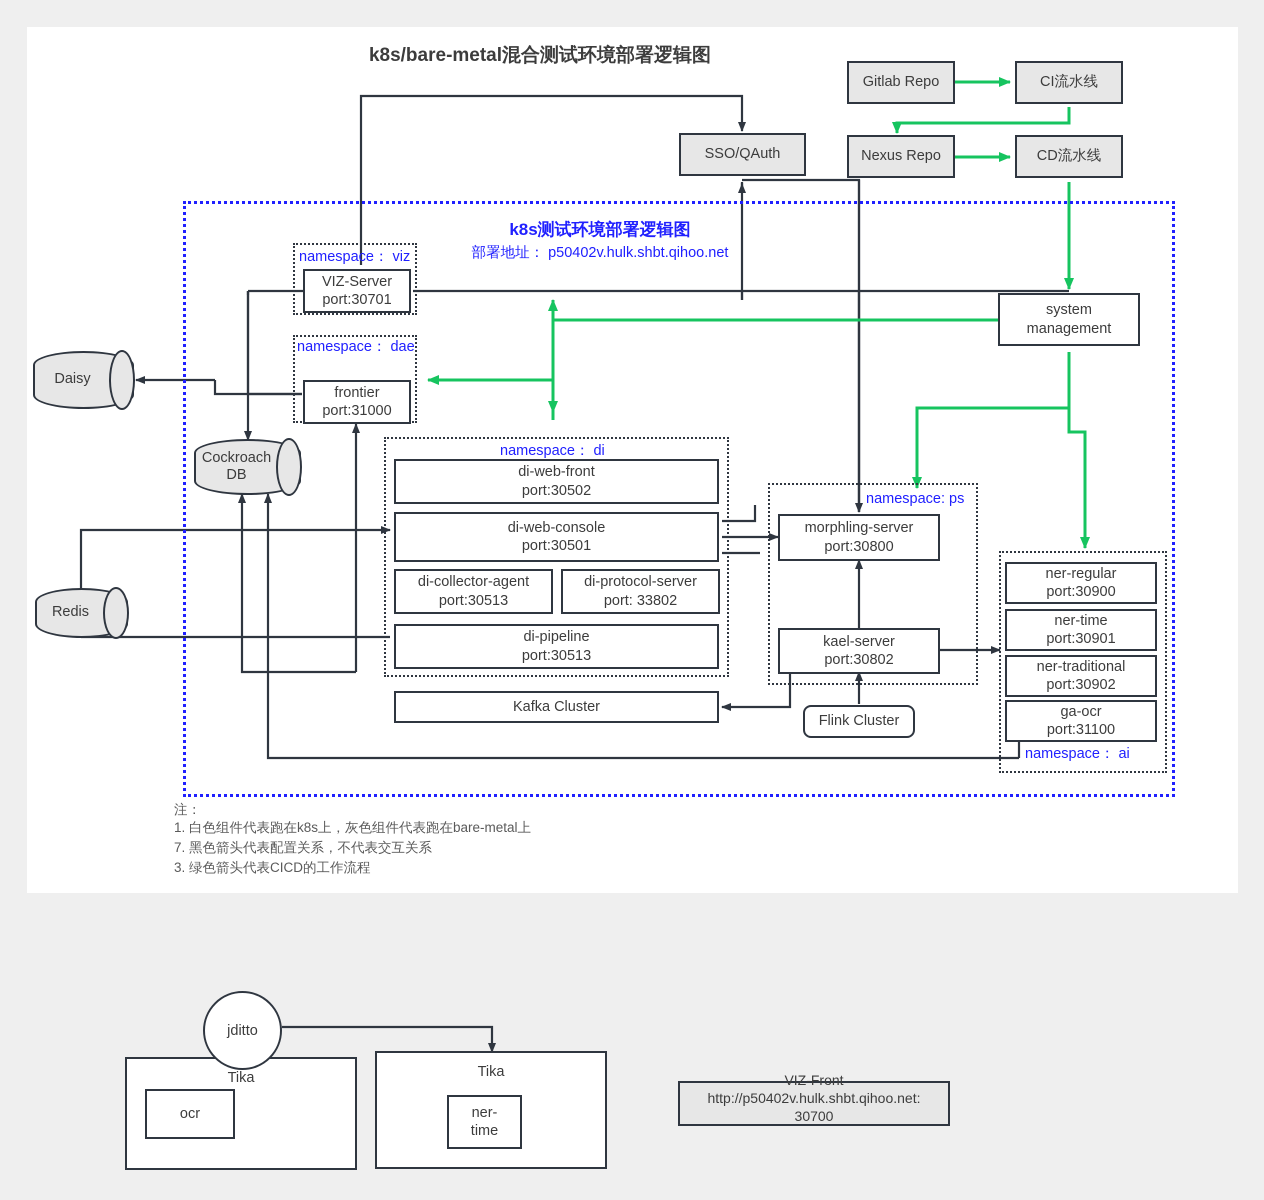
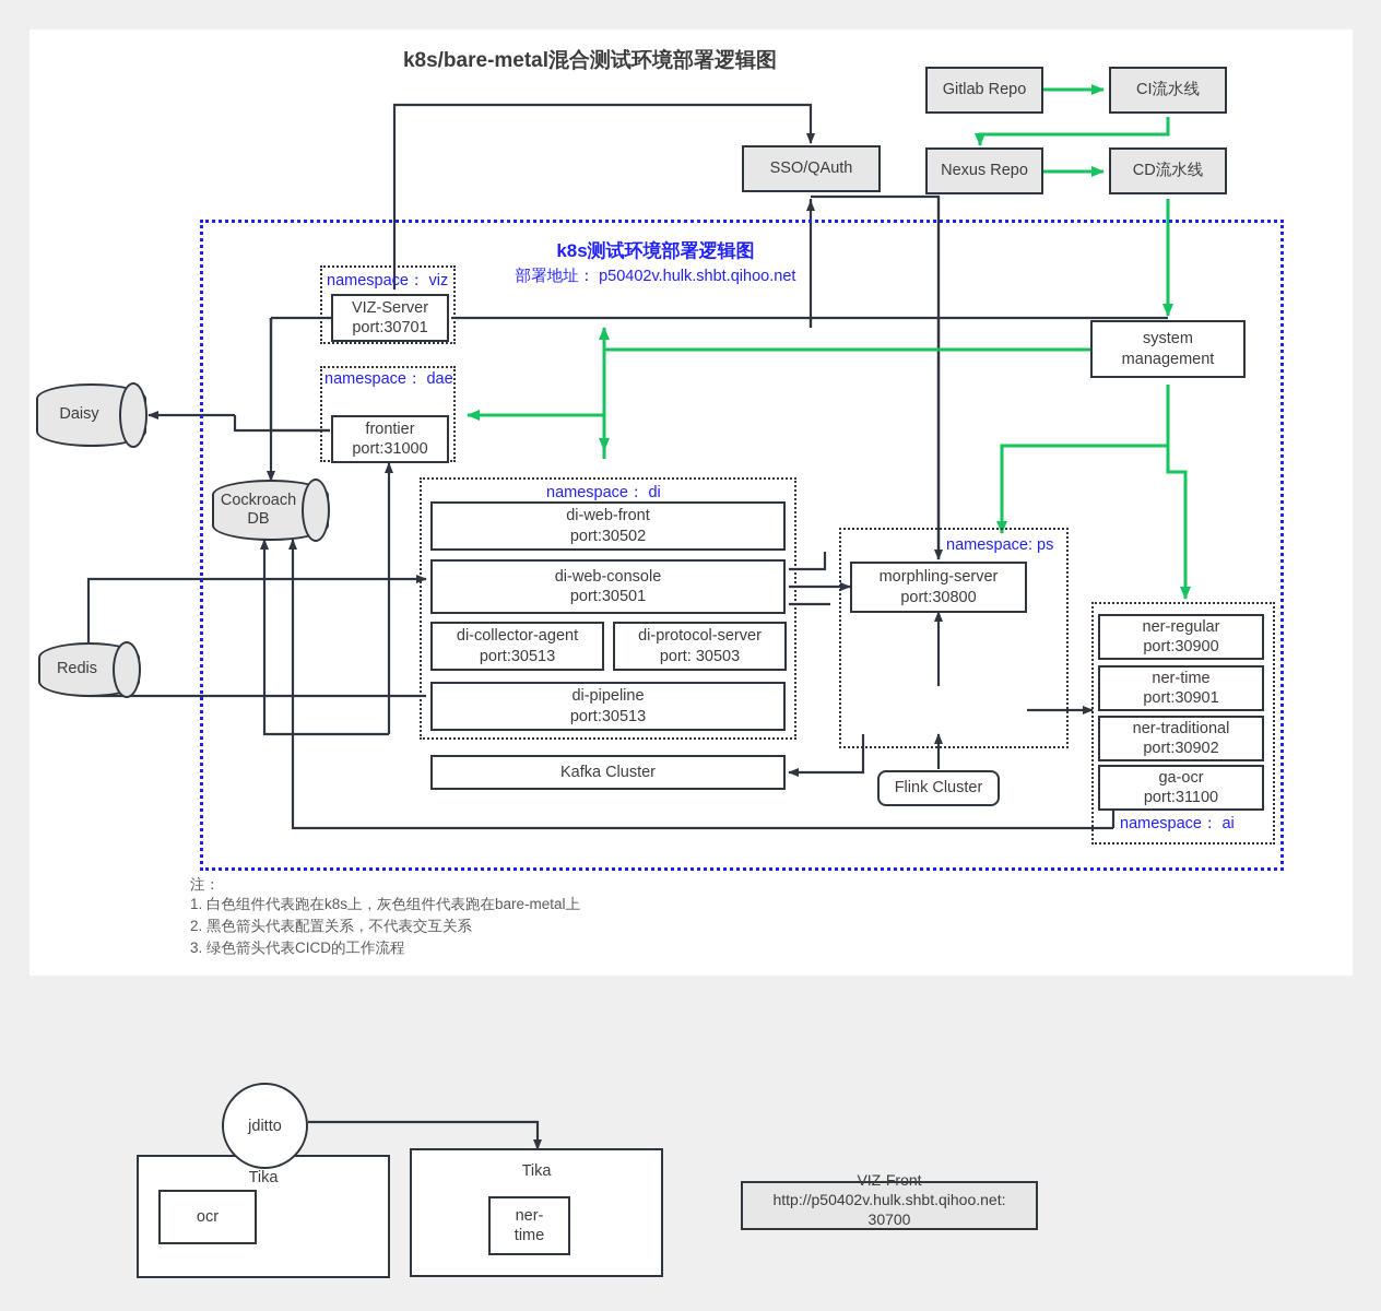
  k8s/bare-metal混合测试环境部署逻辑图
  k8s测试环境部署逻辑图
  部署地址： p50402v.hulk.shbt.qihoo.net
  Gitlab Repo
  CI流水线
  Nexus Repo
  CD流水线
  SSO/QAuth
  system
  management
  namespace： viz
  VIZ-Server
  port:30701
  namespace： dae
  frontier
  port:31000
  Daisy
  Cockroach
  DB
  Redis
  namespace： di
  di-web-front
  port:30502
  di-web-console
  port:30501
  di-collector-agent
  port:30513
  di-protocol-server
- port: 33802
+ port: 30503
  di-pipeline
  port:30513
  Kafka Cluster
  namespace: ps
  morphling-server
  port:30800
- kael-server
- port:30802
  Flink Cluster
  ner-regular
  port:30900
  ner-time
  port:30901
  ner-traditional
  port:30902
  ga-ocr
  port:31100
  namespace： ai
  注：
  1. 白色组件代表跑在k8s上，灰色组件代表跑在bare-metal上
- 7. 黑色箭头代表配置关系，不代表交互关系
+ 2. 黑色箭头代表配置关系，不代表交互关系
  3. 绿色箭头代表CICD的工作流程
  Tika
  ocr
  Tika
  ner-
  time
  jditto
  VIZ-Front
  http://p50402v.hulk.shbt.qihoo.net:
  30700
